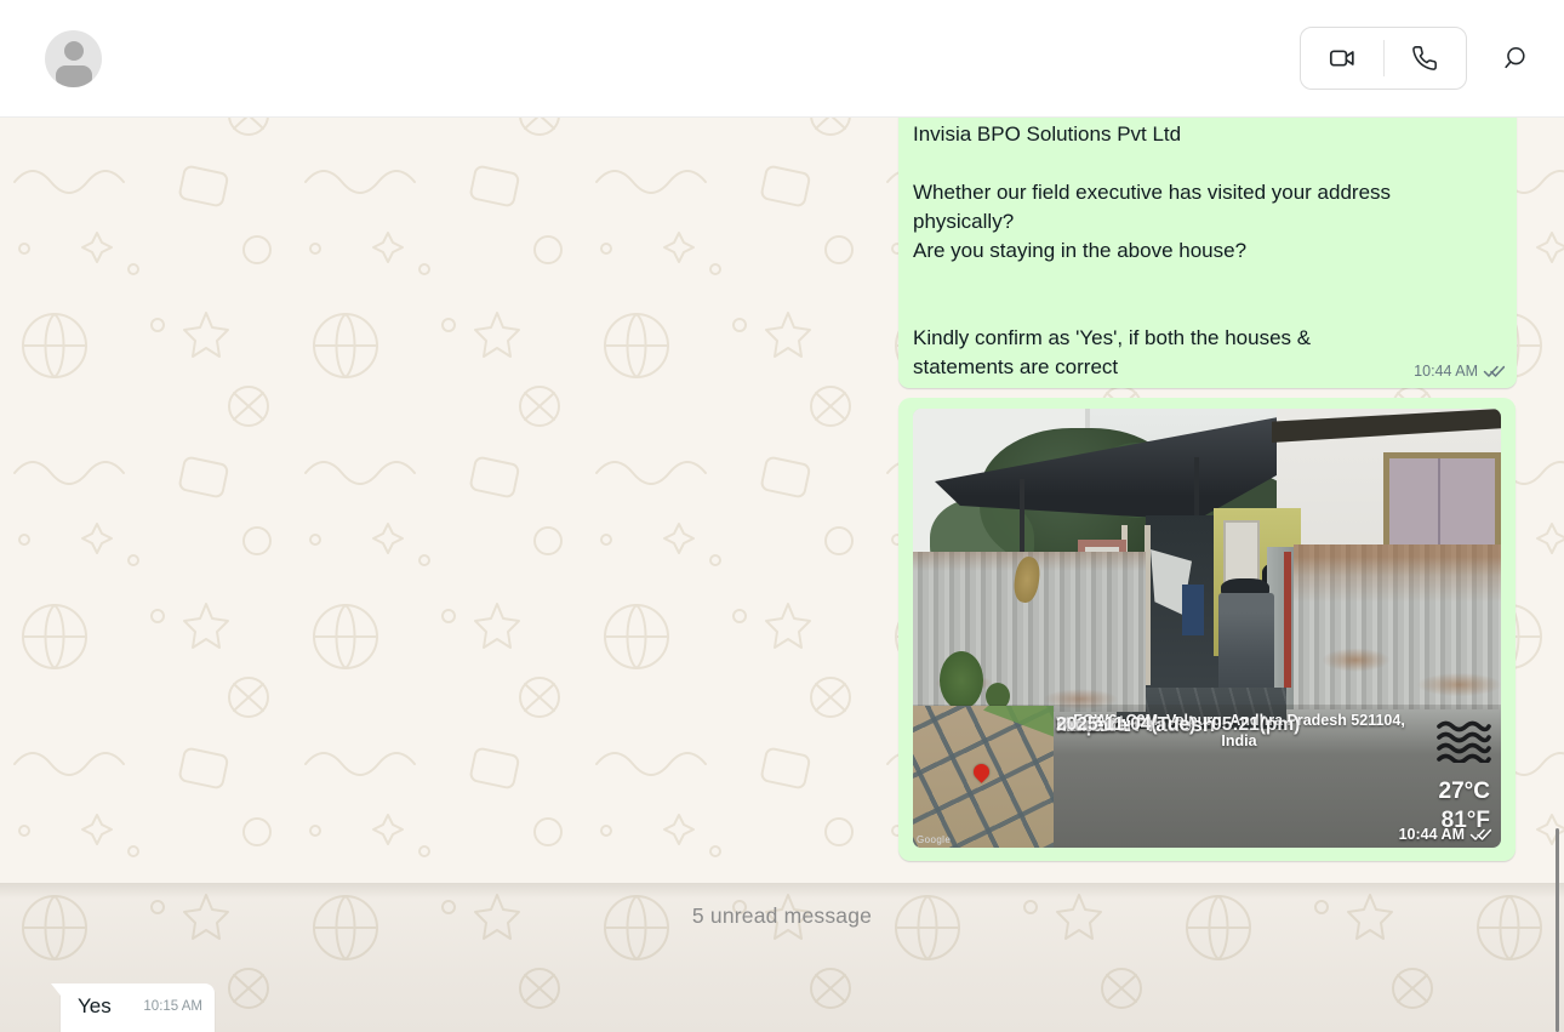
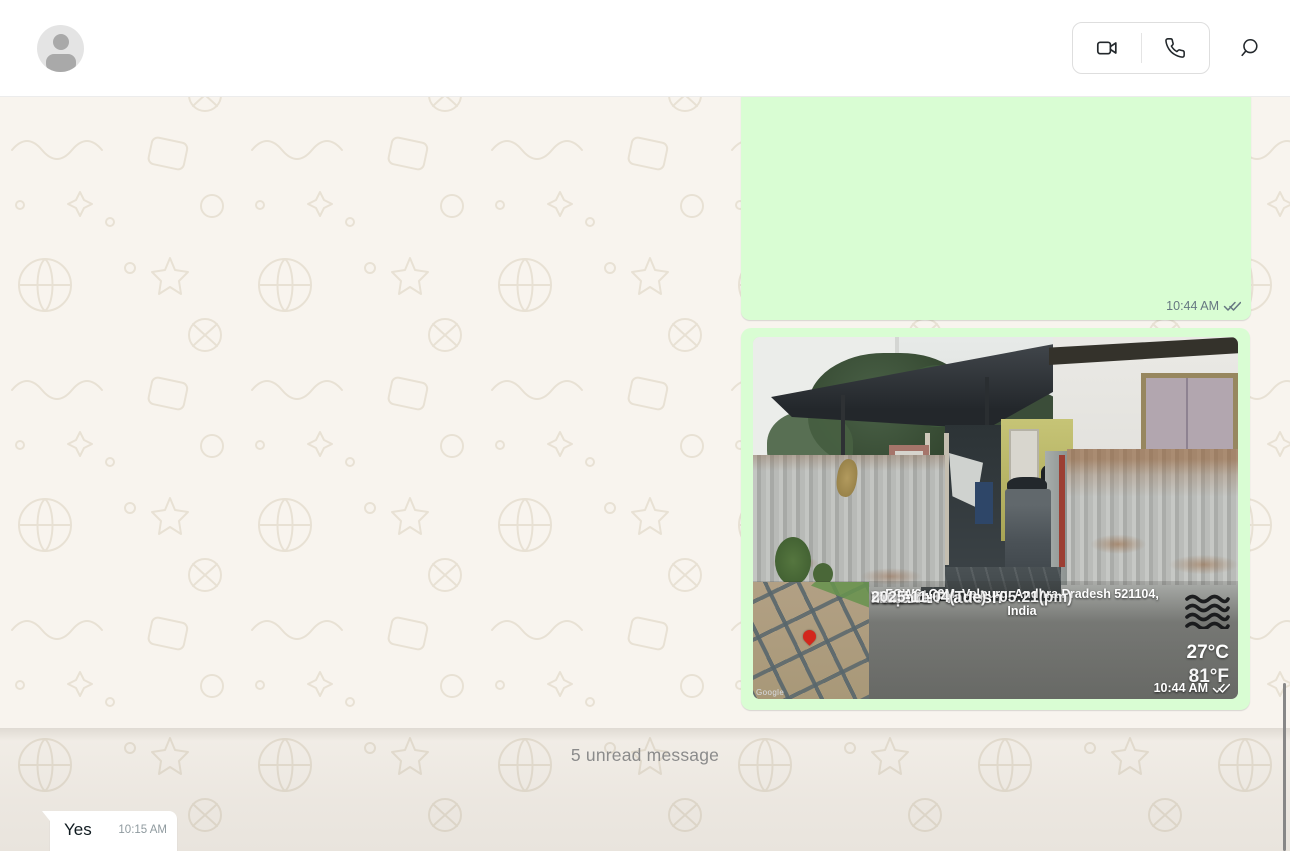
- Invisia BPO Solutions Pvt Ltd
- Whether our field executive has visited your address
- physically?
- Are you staying in the above house?
- Kindly confirm as 'Yes', if both the houses &
- statements are correct
  10:44 AM
  Google
  FQW6+C9M, Velpuru, Andhra Pradesh 521104, India
  Velpuru
  Andhra Pradesh
  India
  2025-11-04(Tue) 05:21(pm)
  27°C
  81°F
  10:44 AM
  5 unread message
  Yes
  10:15 AM
